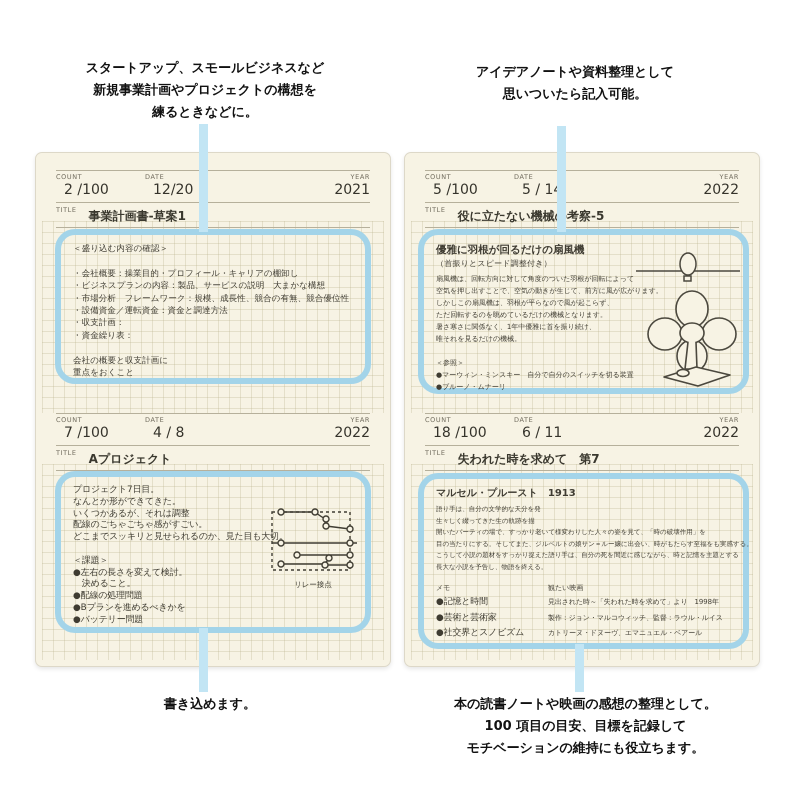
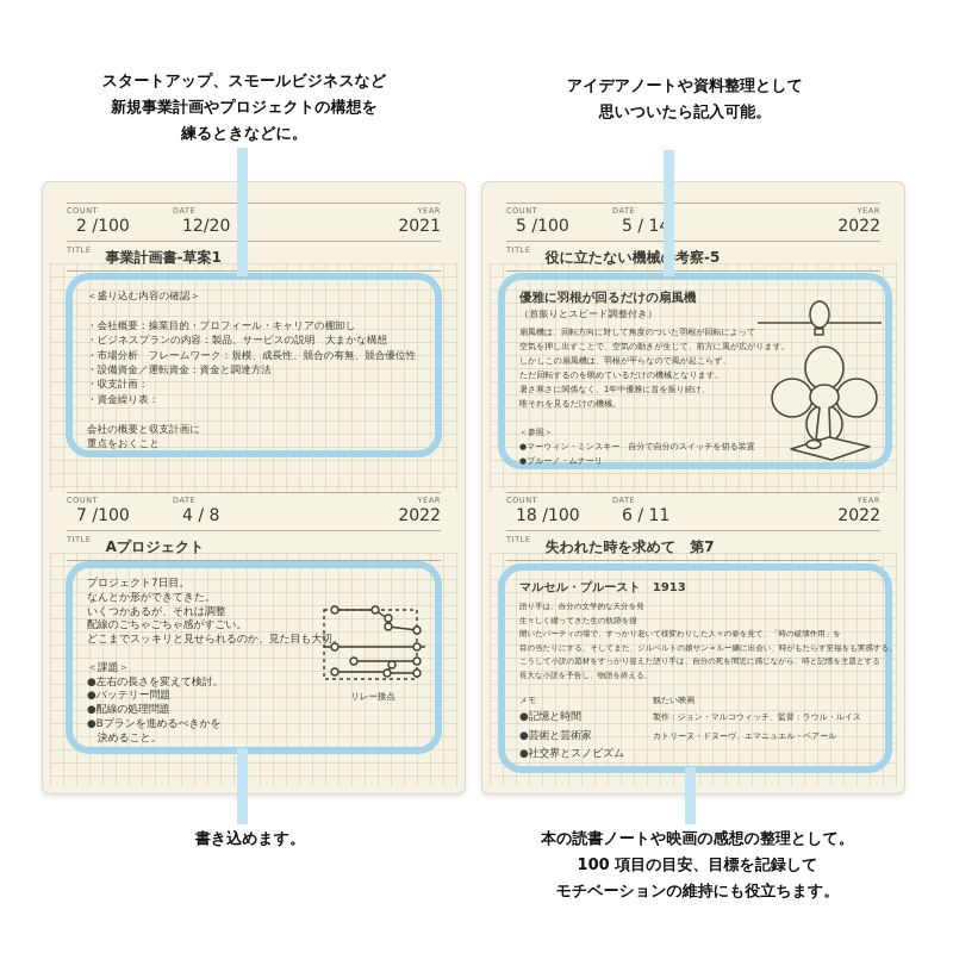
  スタートアップ、スモールビジネスなど
  新規事業計画やプロジェクトの構想を
  練るときなどに。
  アイデアノートや資料整理として
  思いついたら記入可能。
  書き込めます。
  本の読書ノートや映画の感想の整理として。
  100 項目の目安、目標を記録して
  モチベーションの維持にも役立ちます。
  COUNT
  2 /100
  DATE
  12/20
  YEAR
  2021
  TITLE
  事業計画書-草案1
  ＜盛り込む内容の確認＞
  ・会社概要：操業目的・プロフィール・キャリアの棚卸し
  ・ビジネスプランの内容：製品、サービスの説明 大まかな構想
  ・市場分析 フレームワーク：規模、成長性、競合の有無、競合優位性
  ・設備資金／運転資金：資金と調達方法
  ・収支計画：
  ・資金繰り表：
  会社の概要と収支計画に
  重点をおくこと
  COUNT
  7 /100
  DATE
  4 / 8
  YEAR
  2022
  TITLE
  Aプロジェクト
  プロジェクト7日目。
  なんとか形ができてきた。
  いくつかあるが、それは調整
  配線のごちゃごちゃ感がすごい。
  どこまでスッキリと見せられるのか、見た目も大切。
  ＜課題＞
  ●左右の長さを変えて検討。
- 決めること。
+ ●バッテリー問題
  ●配線の処理問題
  ●Bプランを進めるべきかを
- ●バッテリー問題
+ 決めること。
  リレー接点
  COUNT
  5 /100
  DATE
  5 / 1
  YEAR
  2022
  TITLE
  役に立たない機械考察-5
  優雅に羽根が回るだけの扇風機
  （首振りとスピード調整付き）
  扇風機は、回転方向に対して角度のついた羽根が回転によって
  空気を押し出すことで、空気の動きが生じて、前方に風が広がります。
  しかしこの扇風機は、羽根が平らなので風が起こらず、
  ただ回転するのを眺めているだけの機械となります。
  暑さ寒さに関係なく、1年中優雅に首を振り続け、
  唯それを見るだけの機械。
  ＜参照＞
  ●マーウィン・ミンスキー 自分で自分のスイッチを切る装置
  ●ブルーノ・ムナーリ
  COUNT
  18 /100
  DATE
  6 / 11
  YEAR
  2022
  TITLE
  失われた時を求めて 第7
  マルセル・プルースト 1913
  語り手は、自分の文学的な天分を発
  生々しく綴ってきた生の軌跡を描
  開いたパーティの場で、すっかり老いて様変わりした人々の姿を見て、「時の破壊作用」を
  目の当たりにする。そしてまた、ジルベルトの娘サン＝ルー嬢に出会い、時がもたらす至福をも実感する。
  こうして小説の題材をすっかり捉えた語り手は、自分の死を間近に感じながら、時と記憶を主題とする
  長大な小説を予告し、物語を終える。
  メモ
  ●記憶と時間
  ●芸術と芸術家
  ●社交界とスノビズム
  観たい映画
- 見出された時～「失われた時を求めて」より 1998年
  製作：ジョン・マルコウィッチ、監督：ラウル・ルイス
  カトリーヌ・ドヌーヴ、エマニュエル・ベアール
